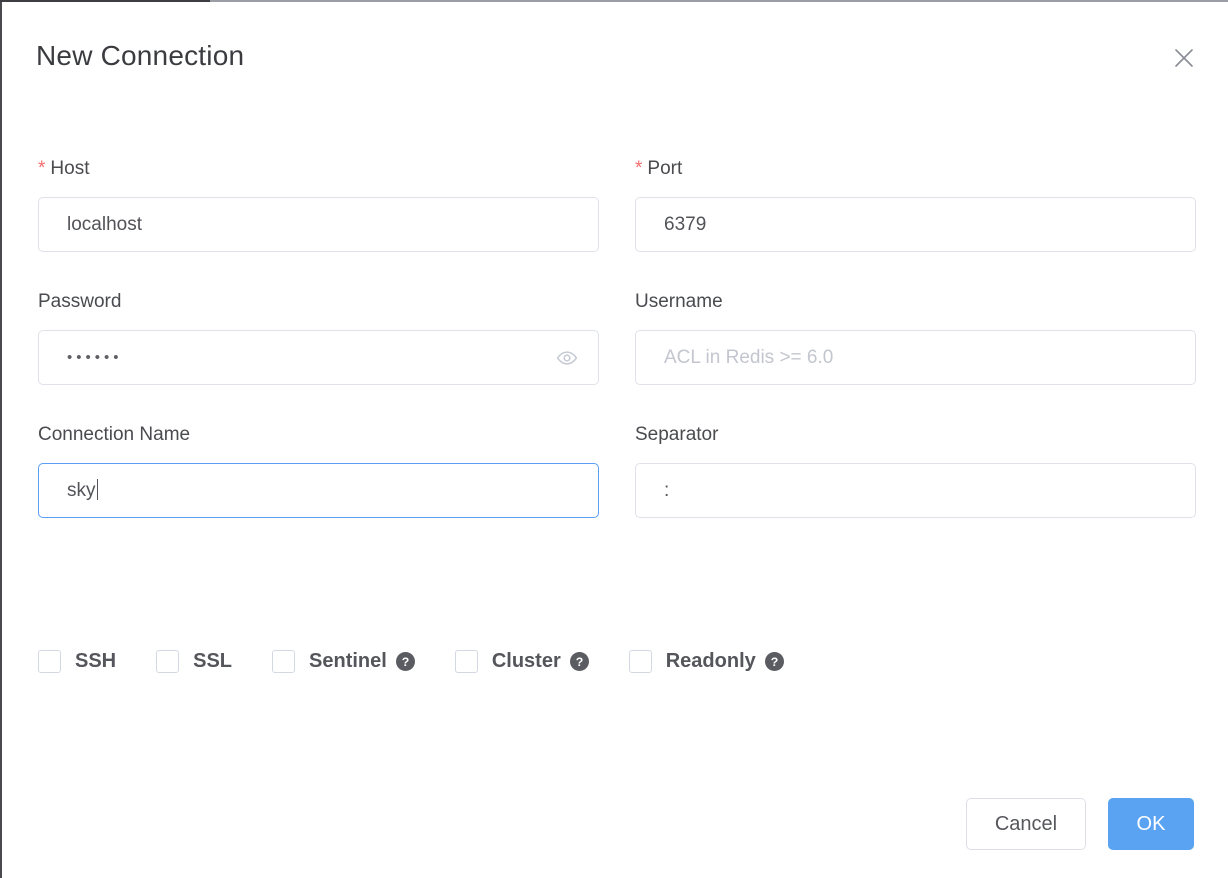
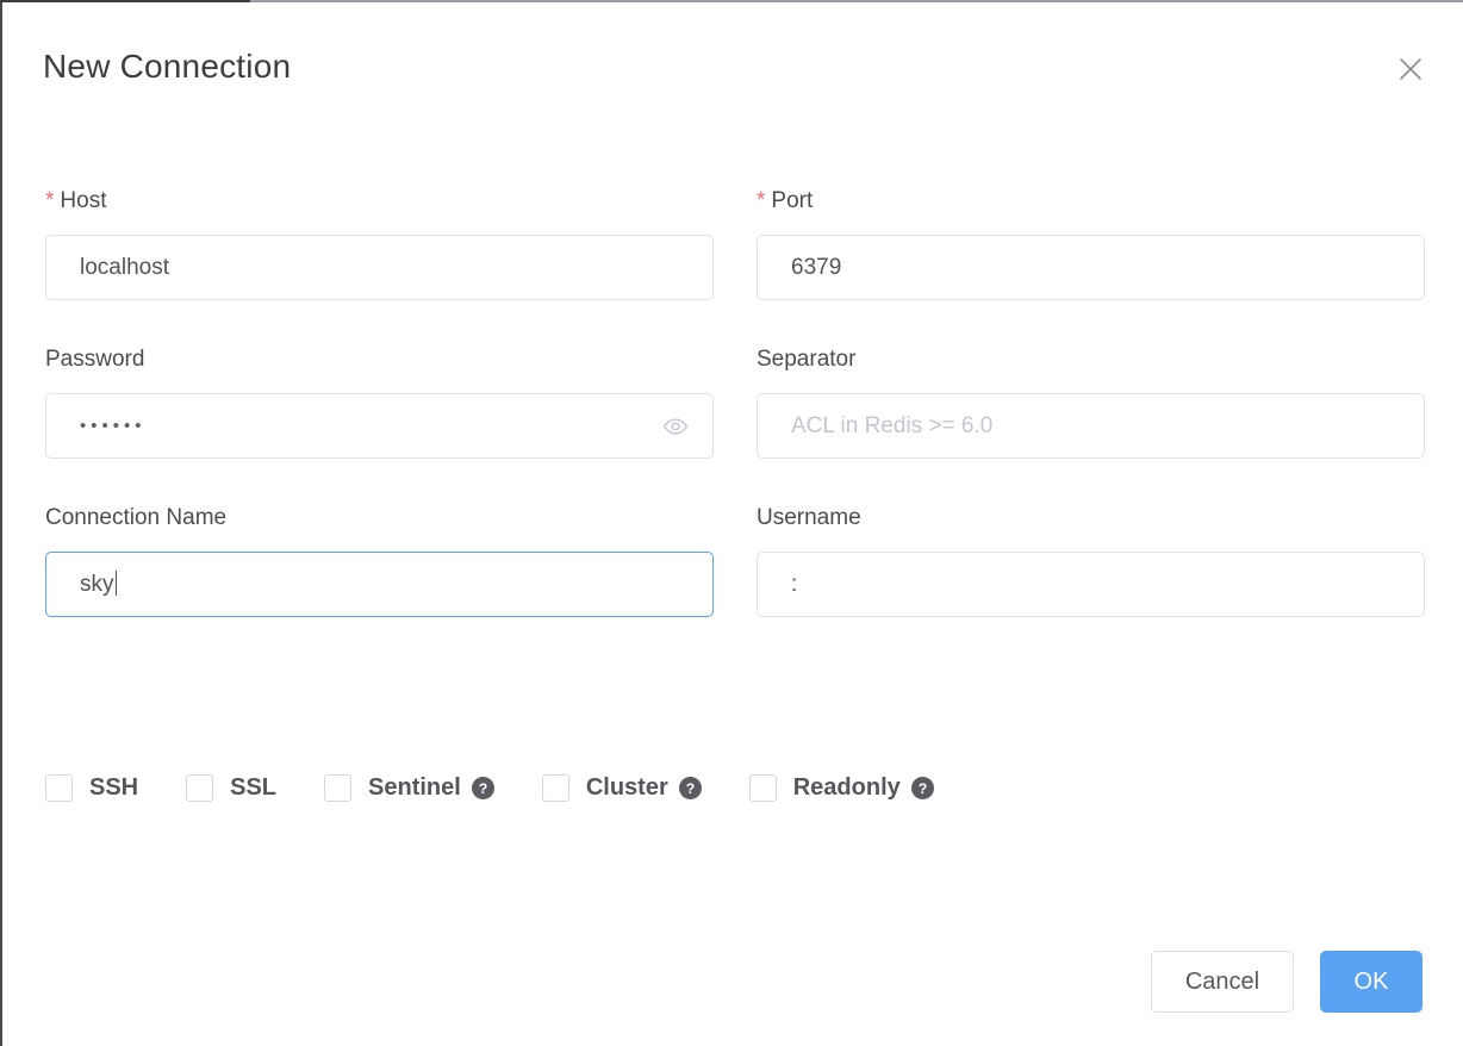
  New Connection
  * Host
  localhost
  * Port
  6379
  Password
  ••••••
- Username
+ Separator
  ACL in Redis >= 6.0
  Connection Name
  sky
- Separator
+ Username
  :
  SSH
  SSL
  Sentinel
  ?
  Cluster
  ?
  Readonly
  ?
  Cancel
  OK
